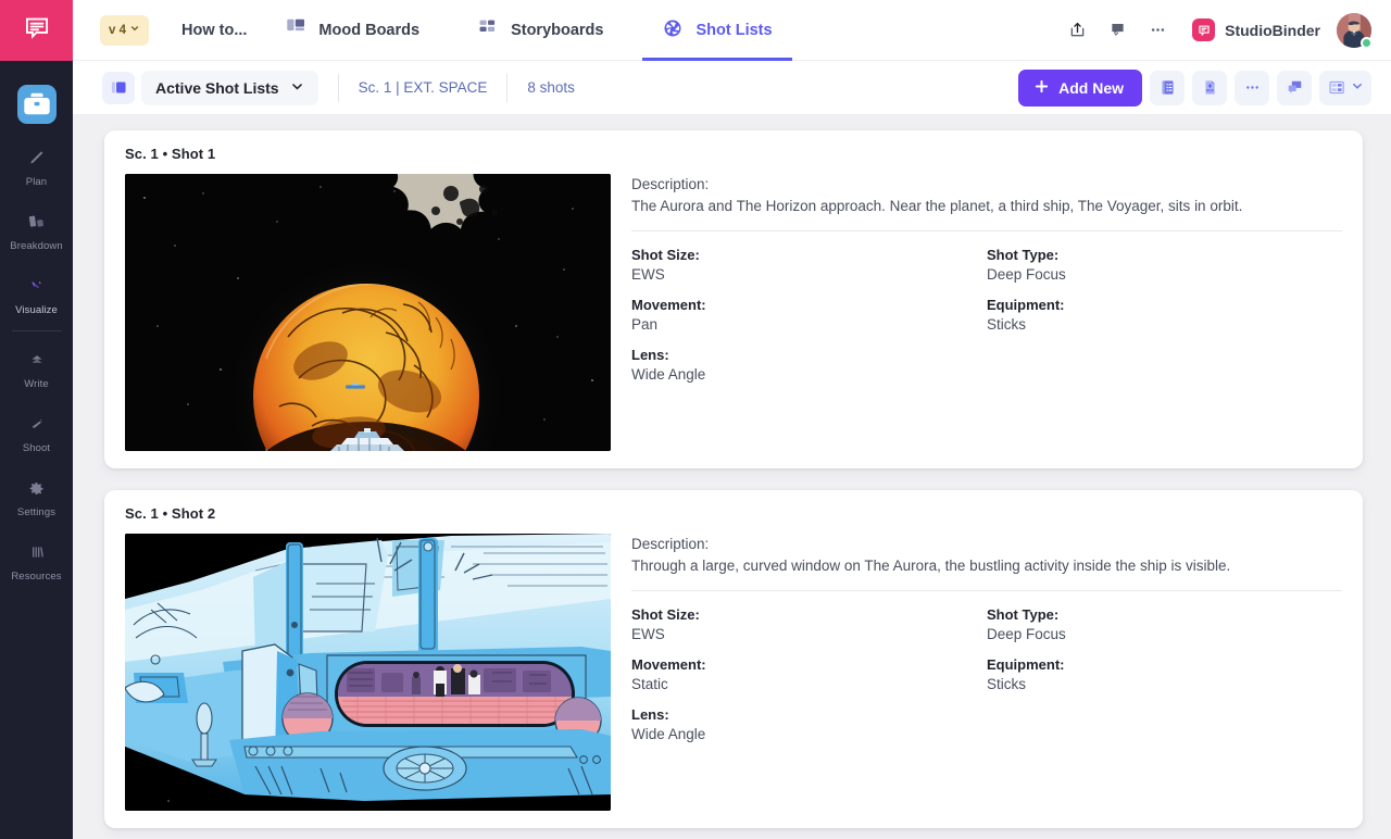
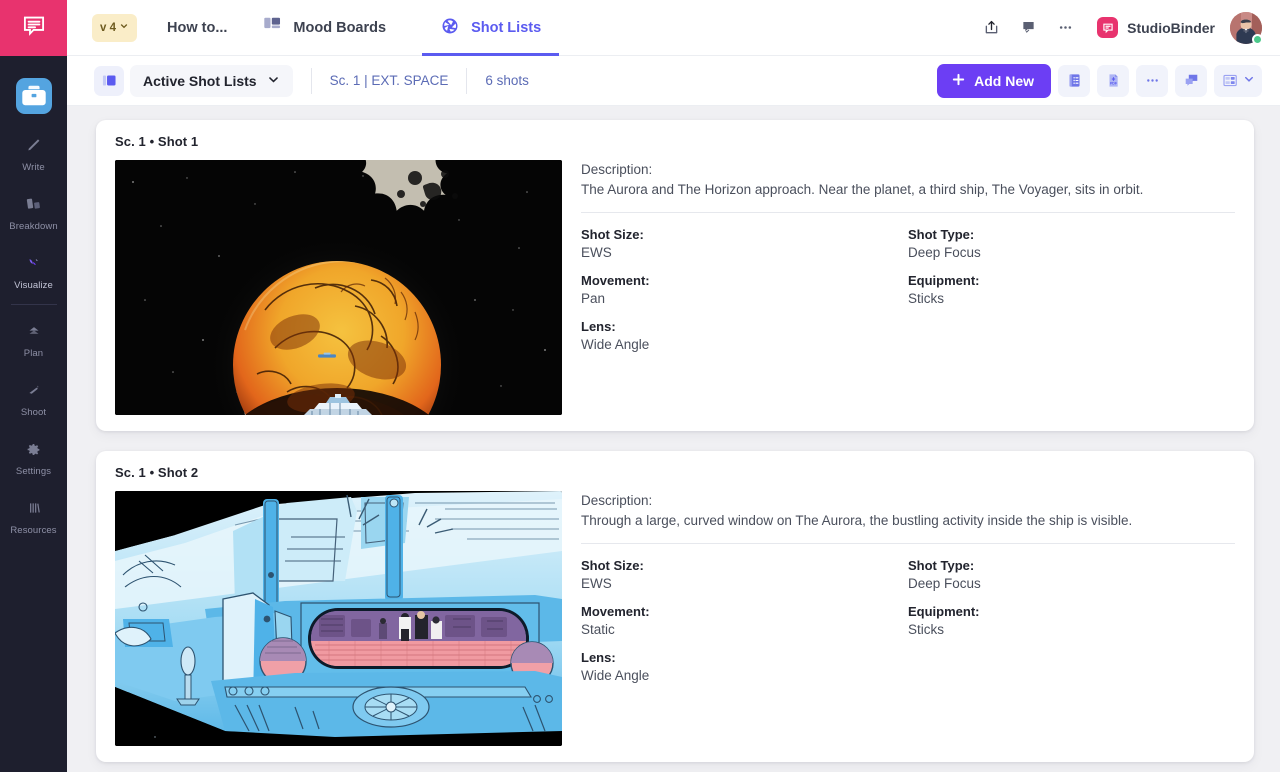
- Plan
+ Write
  Breakdown
  Visualize
- Write
+ Plan
  Shoot
  Settings
  Resources
  v 4
  How to...
  Mood Boards
- Storyboards
  Shot Lists
  StudioBinder
  Active Shot Lists
  Sc. 1 | EXT. SPACE
- 8 shots
+ 6 shots
  Add New
  Sc. 1 • Shot 1
  Description:
  The Aurora and The Horizon approach. Near the planet, a third ship, The Voyager, sits in orbit.
  Shot Size:
  EWS
  Shot Type:
  Deep Focus
  Movement:
  Pan
  Equipment:
  Sticks
  Lens:
  Wide Angle
  Sc. 1 • Shot 2
  Description:
  Through a large, curved window on The Aurora, the bustling activity inside the ship is visible.
  Shot Size:
  EWS
  Shot Type:
  Deep Focus
  Movement:
  Static
  Equipment:
  Sticks
  Lens:
  Wide Angle
